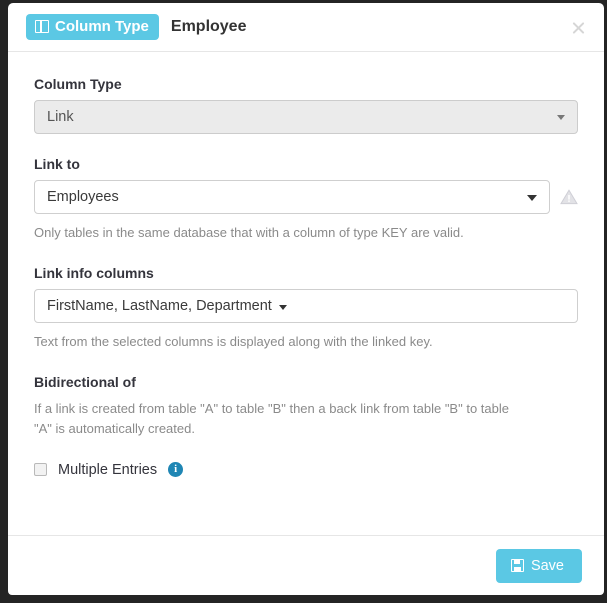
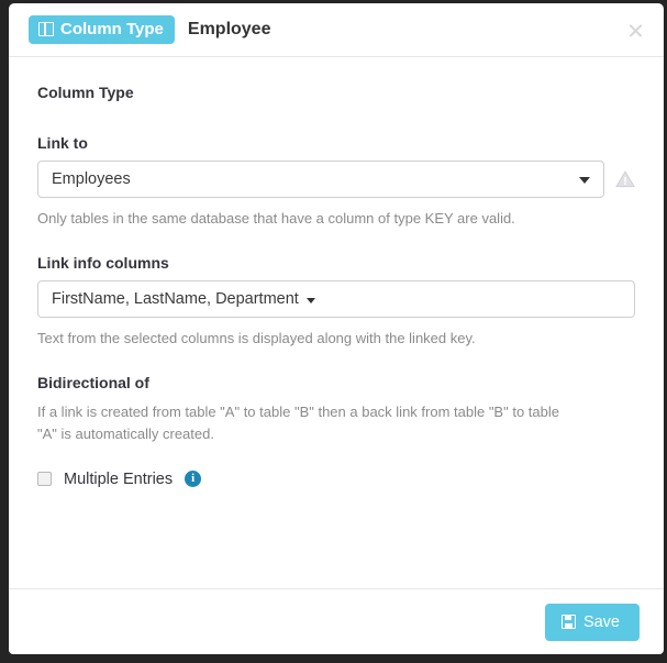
  Column Type
  Employee
  Column Type
- Link
  Link to
  Employees
- Only tables in the same database that with a column of type KEY are valid.
+ Only tables in the same database that have a column of type KEY are valid.
  Link info columns
  FirstName, LastName, Department
  Text from the selected columns is displayed along with the linked key.
  Bidirectional of
  If a link is created from table "A" to table "B" then a back link from table "B" to table "A" is automatically created.
  Multiple Entries
  i
  Save
